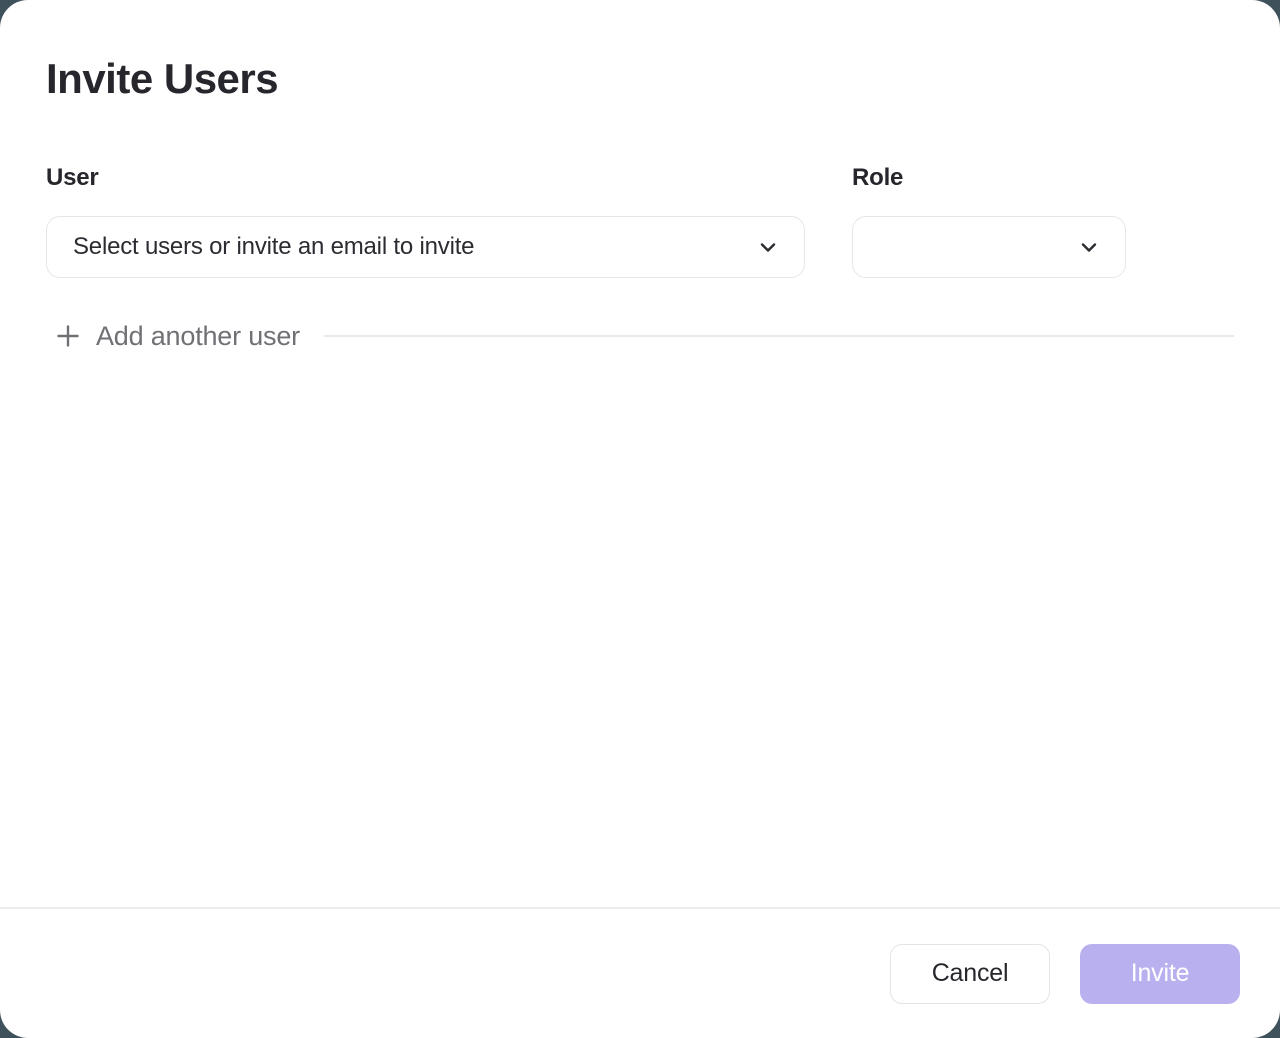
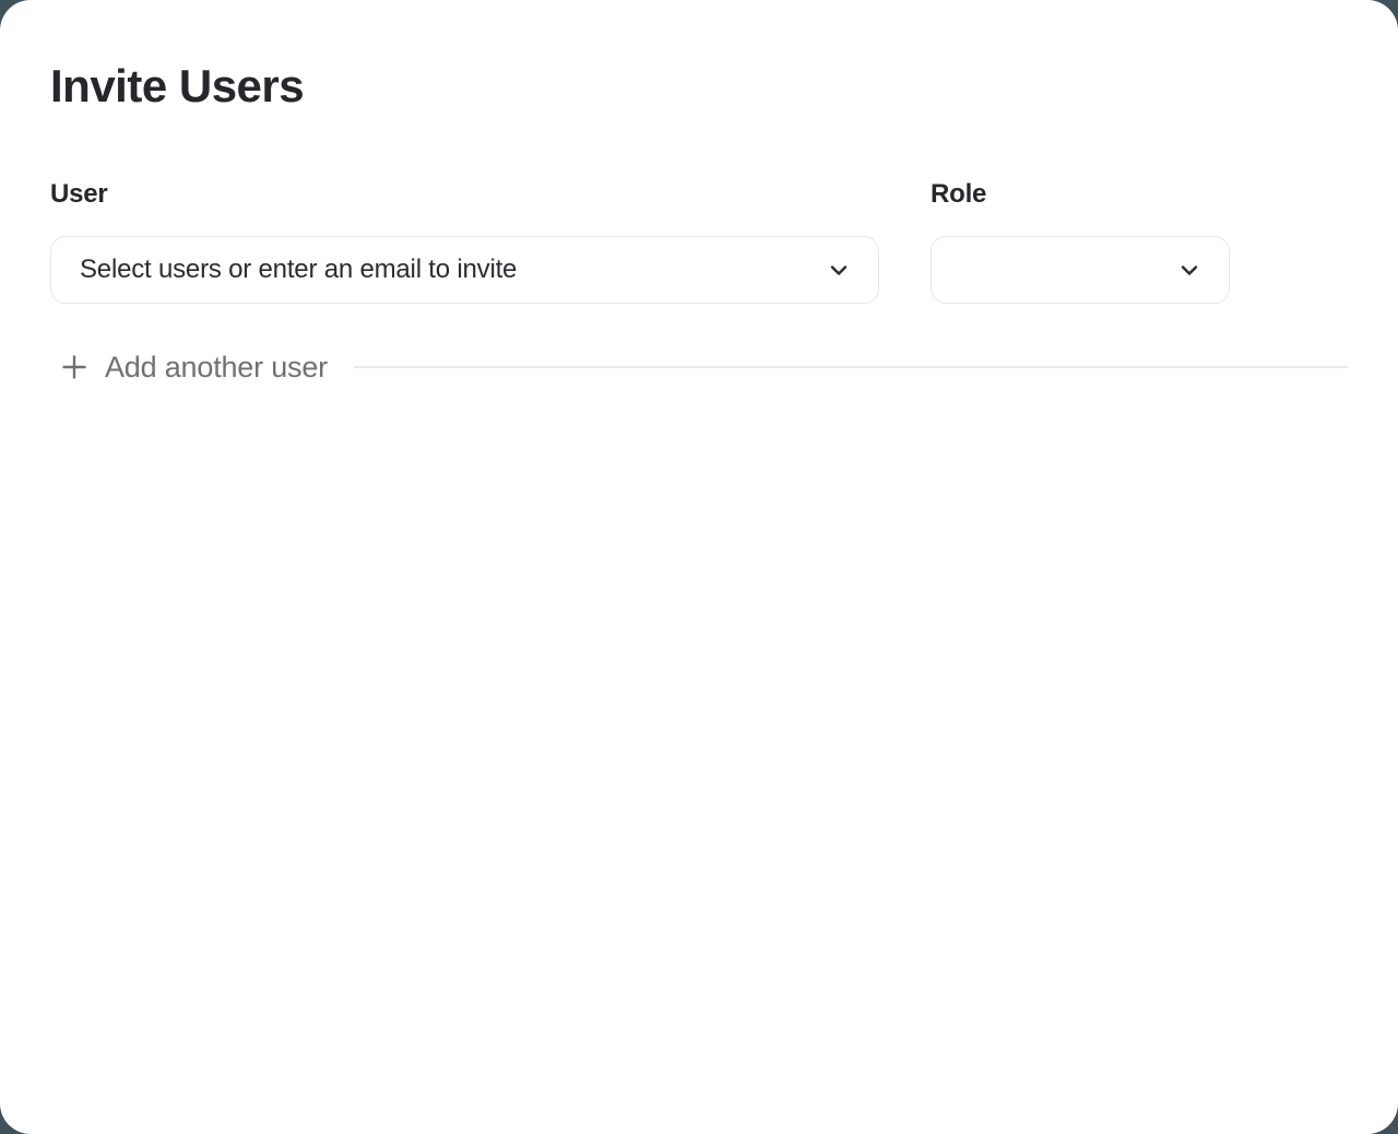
  Invite Users
  User
- Select users or invite an email to invite
+ Select users or enter an email to invite
  Role
  Add another user
- Cancel
- Invite
